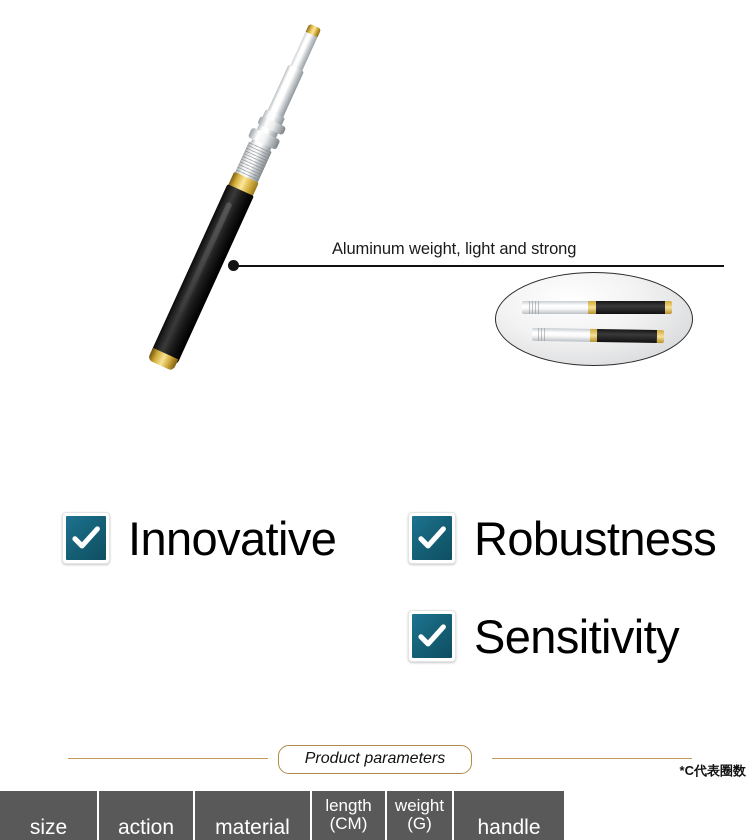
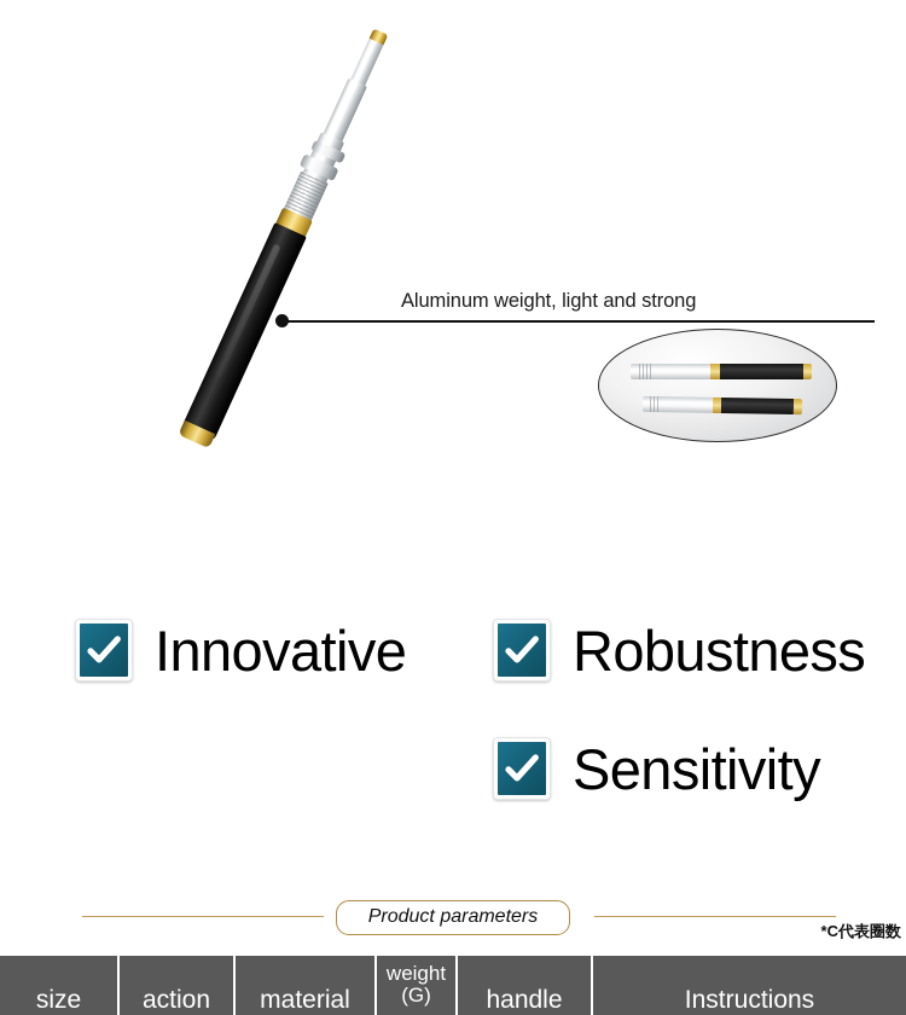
  Aluminum weight, light and strong
  Innovative
  Robustness
  Sensitivity
  Product parameters
  *C代表圈数
  size
  action
  material
- length
- (CM)
  weight
  (G)
  handle
+ Instructions
